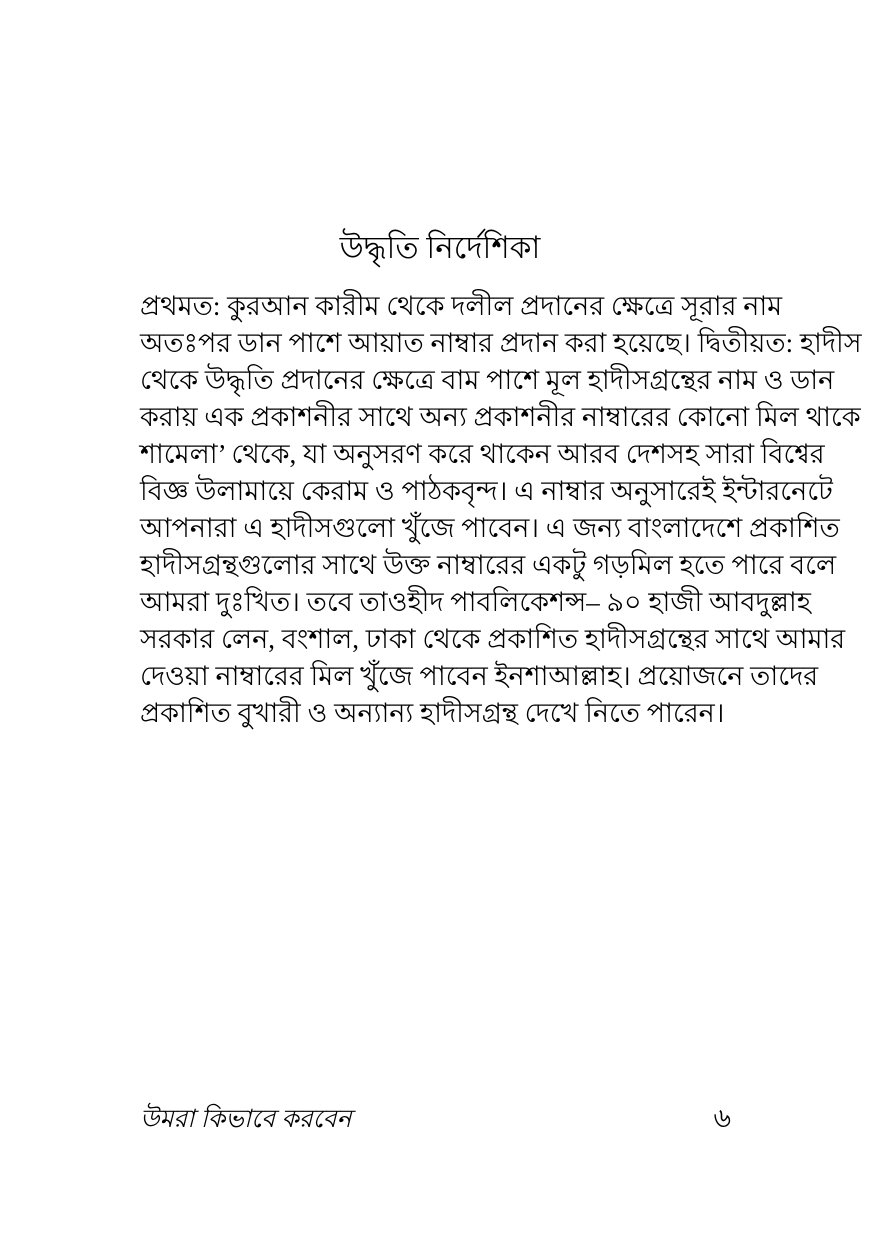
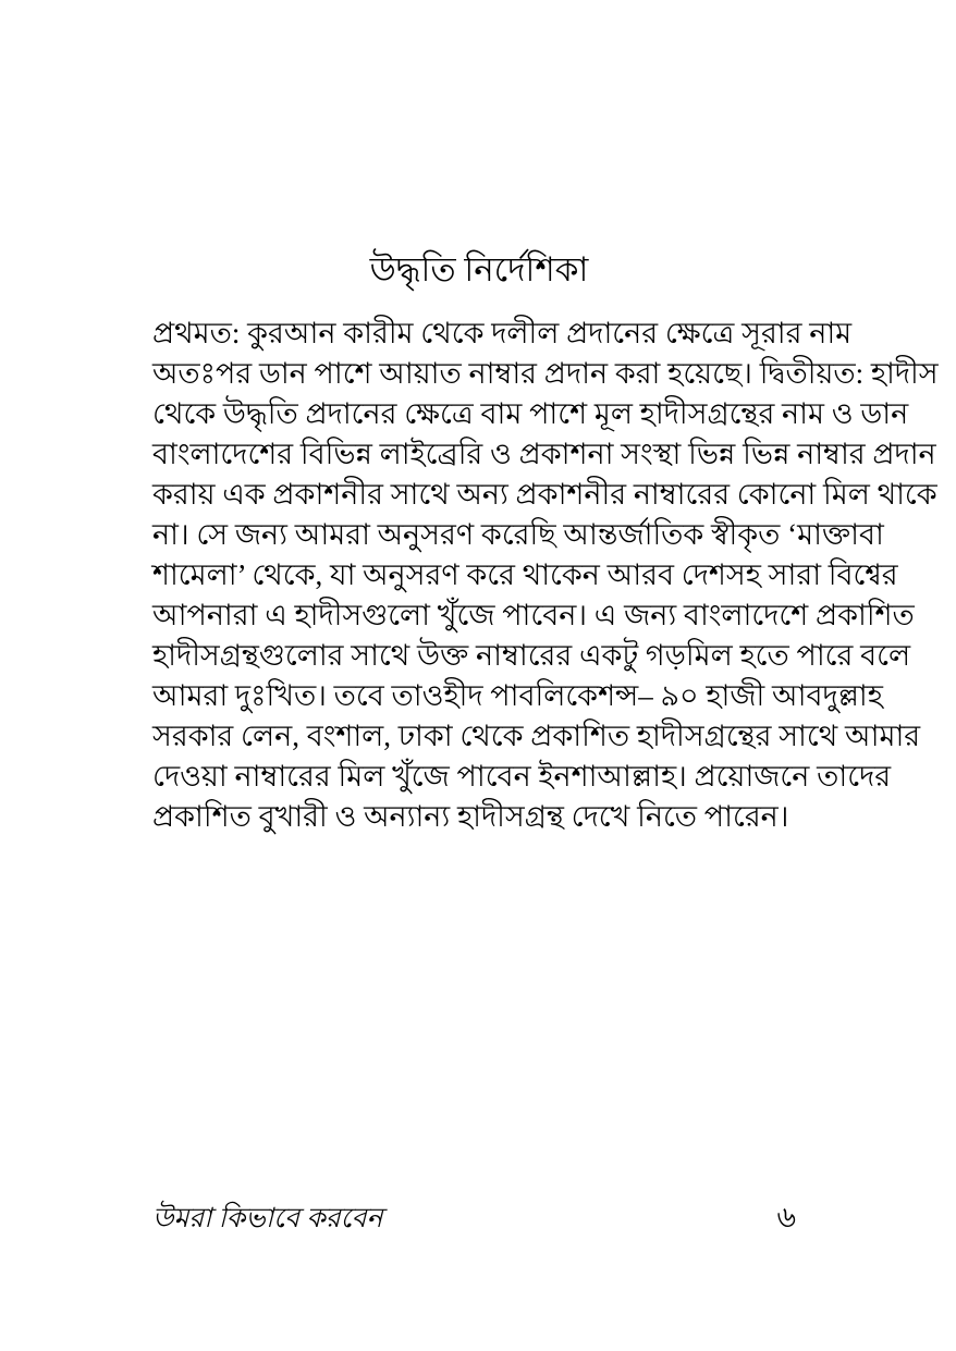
  উদ্ধৃতি নির্দেশিকা
  প্রথমত: কুরআন কারীম থেকে দলীল প্রদানের ক্ষেত্রে সূরার নাম
  অতঃপর ডান পাশে আয়াত নাম্বার প্রদান করা হয়েছে। দ্বিতীয়ত: হাদীস
  থেকে উদ্ধৃতি প্রদানের ক্ষেত্রে বাম পাশে মূল হাদীসগ্রন্থের নাম ও ডান
+ বাংলাদেশের বিভিন্ন লাইব্রেরি ও প্রকাশনা সংস্থা ভিন্ন ভিন্ন নাম্বার প্রদান
  করায় এক প্রকাশনীর সাথে অন্য প্রকাশনীর নাম্বারের কোনো মিল থাকে
+ না। সে জন্য আমরা অনুসরণ করেছি আন্তর্জাতিক স্বীকৃত ‘মাক্তাবা
  শামেলা’ থেকে, যা অনুসরণ করে থাকেন আরব দেশসহ সারা বিশ্বের
- বিজ্ঞ উলামায়ে কেরাম ও পাঠকবৃন্দ। এ নাম্বার অনুসারেই ইন্টারনেটে
  আপনারা এ হাদীসগুলো খুঁজে পাবেন। এ জন্য বাংলাদেশে প্রকাশিত
  হাদীসগ্রন্থগুলোর সাথে উক্ত নাম্বারের একটু গড়মিল হতে পারে বলে
  আমরা দুঃখিত। তবে তাওহীদ পাবলিকেশন্স– ৯০ হাজী আবদুল্লাহ
  সরকার লেন, বংশাল, ঢাকা থেকে প্রকাশিত হাদীসগ্রন্থের সাথে আমার
  দেওয়া নাম্বারের মিল খুঁজে পাবেন ইনশাআল্লাহ। প্রয়োজনে তাদের
  প্রকাশিত বুখারী ও অন্যান্য হাদীসগ্রন্থ দেখে নিতে পারেন।
  উমরা কিভাবে করবেন
  ৬
